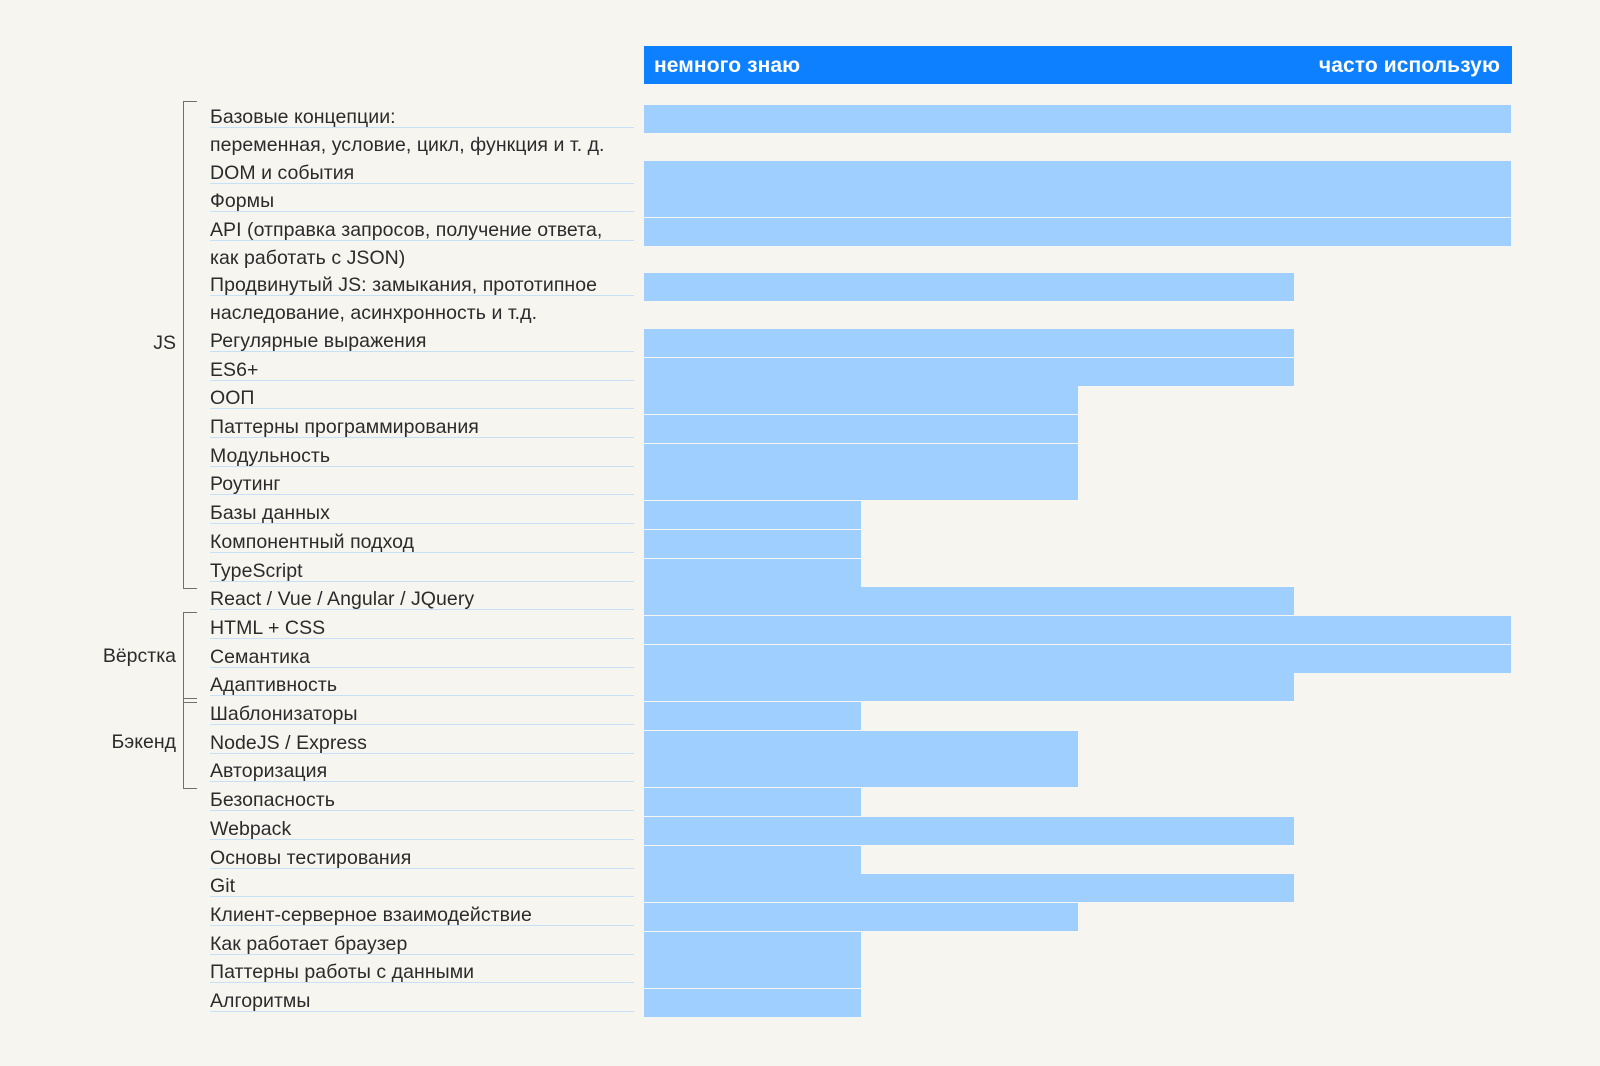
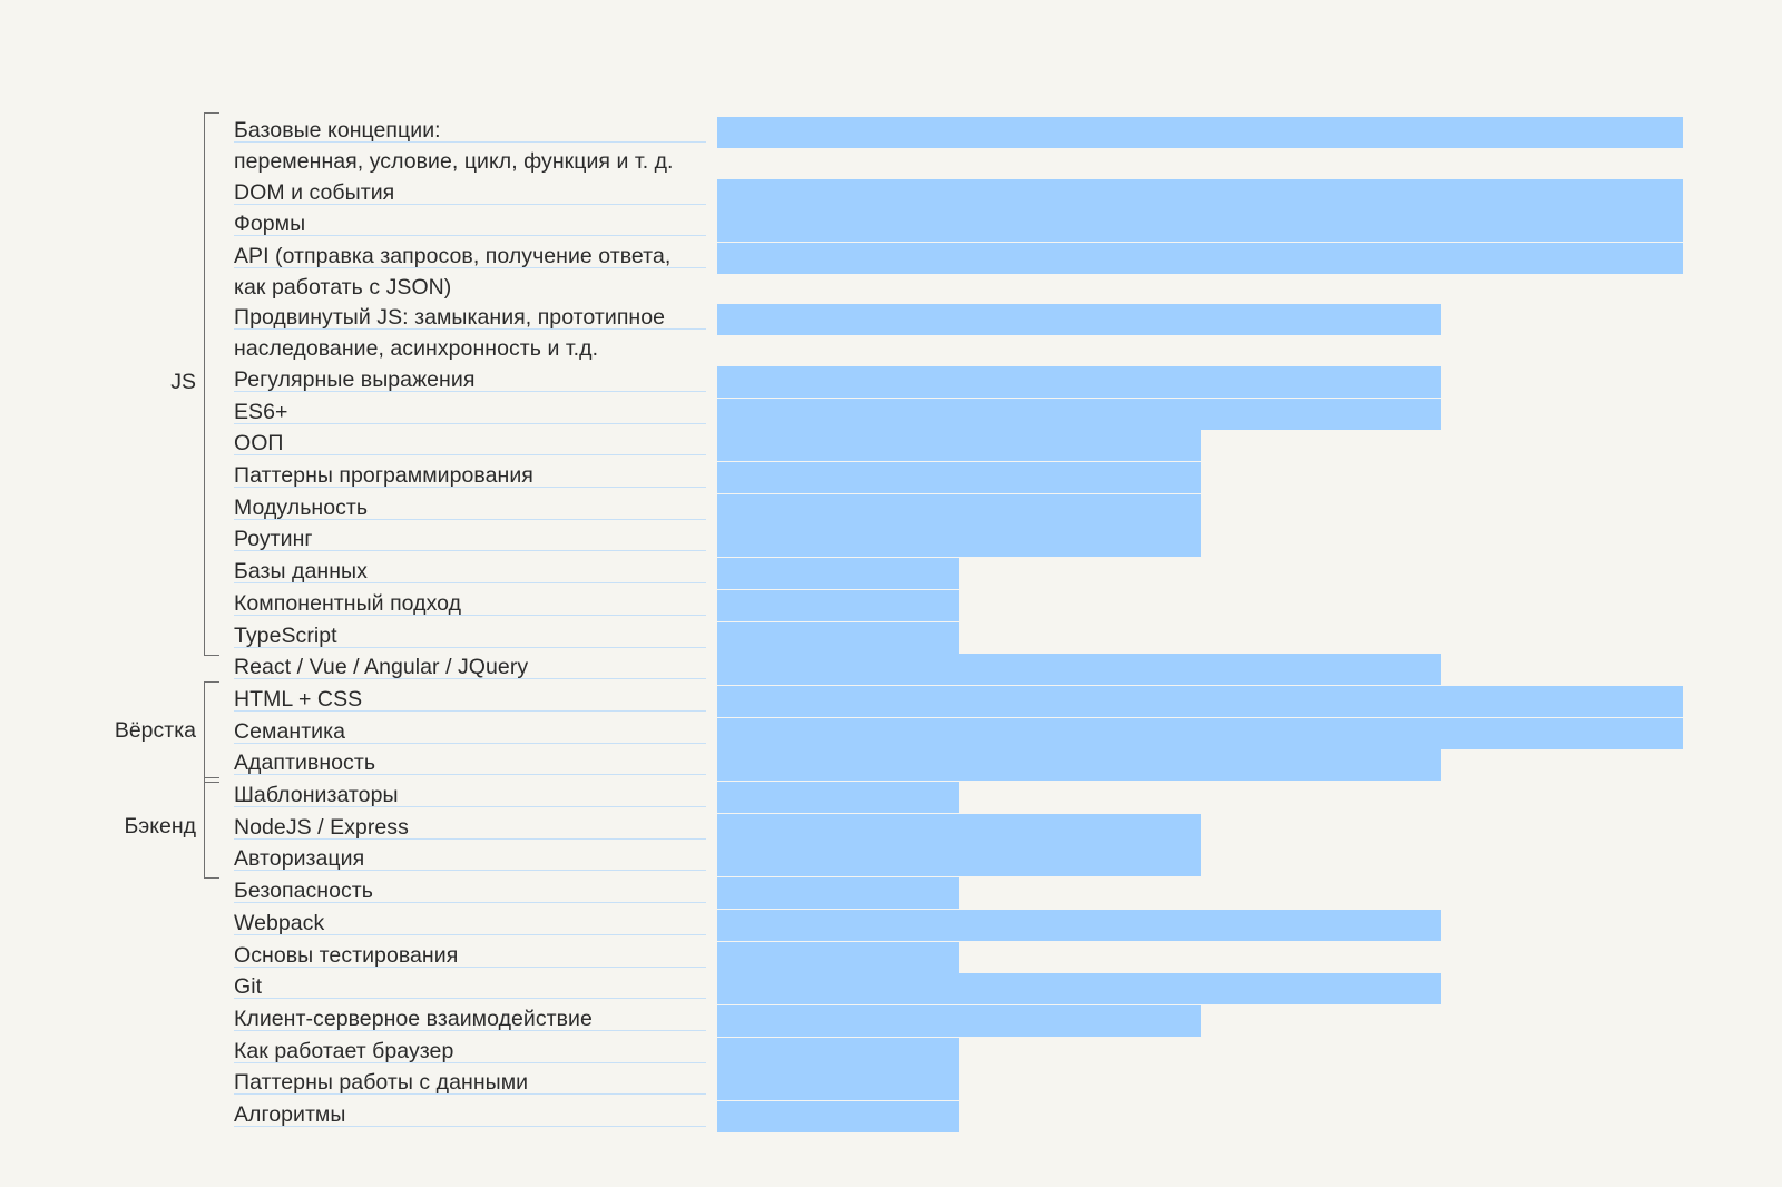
- немного знаю
- часто использую
  JS
  Вёрстка
  Бэкенд
  Базовые концепции:
  переменная, условие, цикл, функция и т. д.
  DOM и события
  Формы
  API (отправка запросов, получение ответа,
  как работать с JSON)
  Продвинутый JS: замыкания, прототипное
  наследование, асинхронность и т.д.
  Регулярные выражения
  ES6+
  ООП
  Паттерны программирования
  Модульность
  Роутинг
  Базы данных
  Компонентный подход
  TypeScript
  React / Vue / Angular / JQuery
  HTML + CSS
  Семантика
  Адаптивность
  Шаблонизаторы
  NodeJS / Express
  Авторизация
  Безопасность
  Webpack
  Основы тестирования
  Git
  Клиент-серверное взаимодействие
  Как работает браузер
  Паттерны работы с данными
  Алгоритмы
